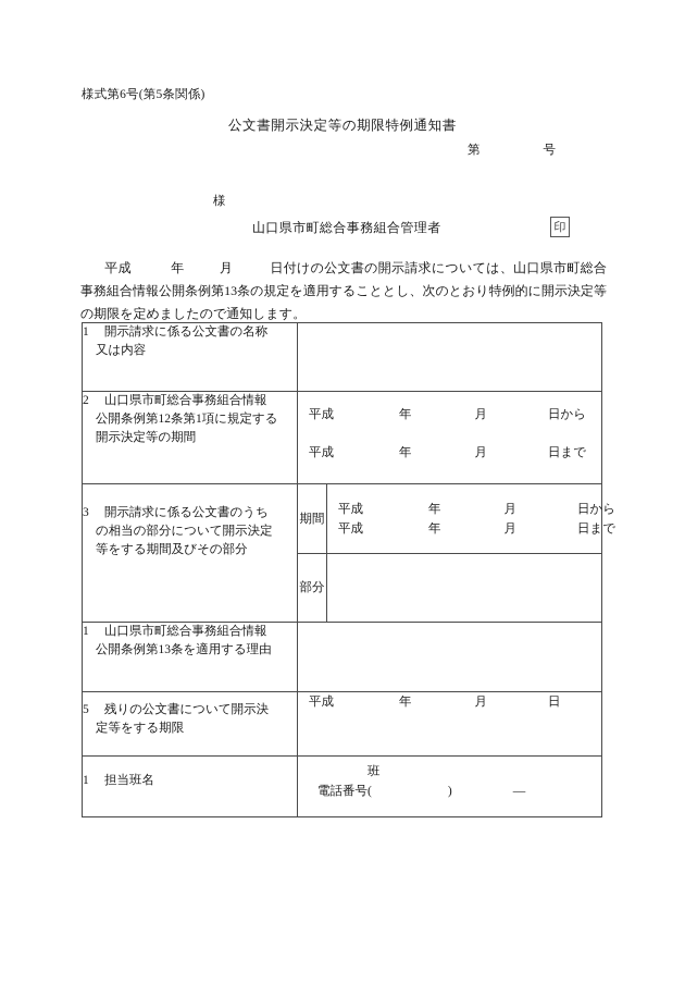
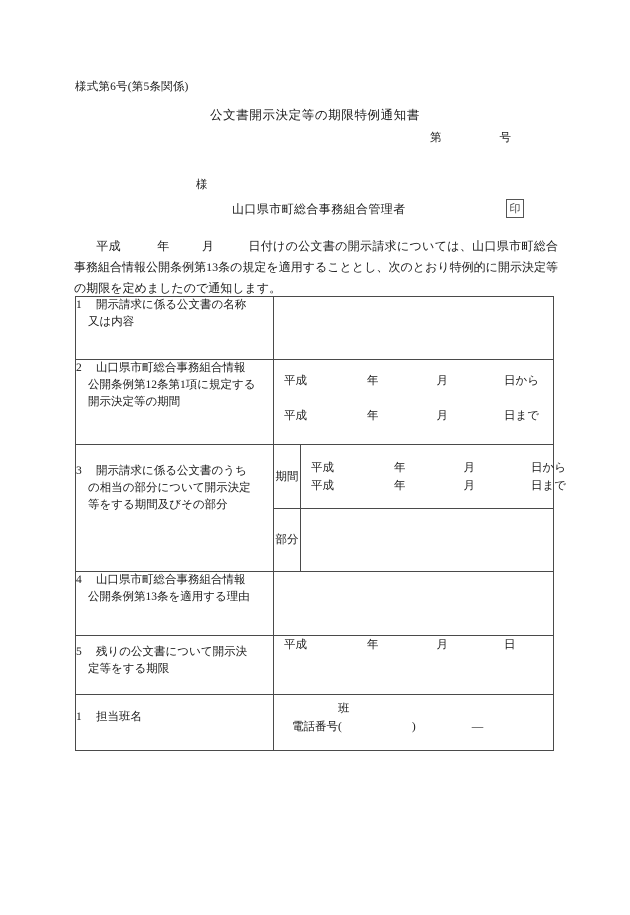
  様式第6号(第5条関係)
  公文書開示決定等の期限特例通知書
  第 号
  様
  山口県市町総合事務組合管理者
  印
  平成 年 月 日付けの公文書の開示請求については、山口県市町総合事務組合情報公開条例第13条の規定を適用することとし、次のとおり特例的に開示決定等の期限を定めましたので通知します。
  1 開示請求に係る公文書の名称 又は内容
  2 山口県市町総合事務組合情報 公開条例第12条第1項に規定する 開示決定等の期間	平成 年 月 日から 平成 年 月 日まで
  3 開示請求に係る公文書のうち の相当の部分について開示決定 等をする期間及びその部分
  期間	平成 年 月 日から 平成 年 月 日まで
  部分
- 1 山口県市町総合事務組合情報 公開条例第13条を適用する理由
+ 4 山口県市町総合事務組合情報 公開条例第13条を適用する理由
  5 残りの公文書について開示決 定等をする期限	平成 年 月 日
  1 担当班名	班 電話番号( ) —
